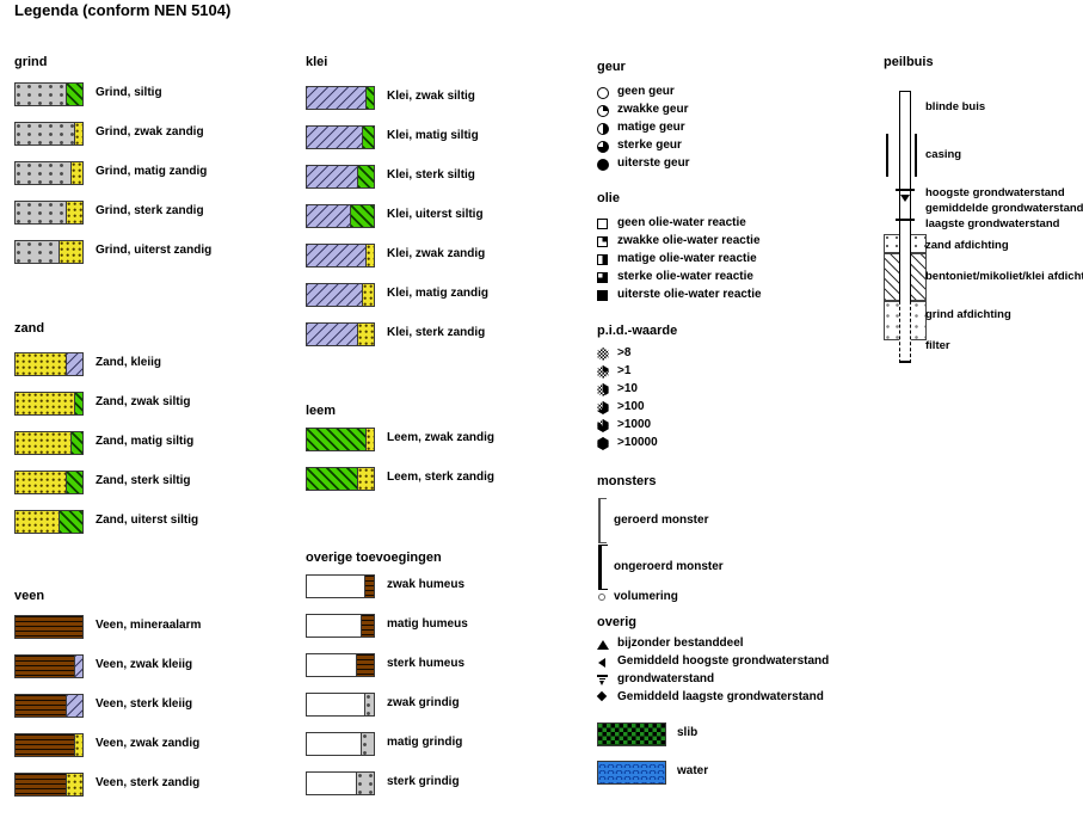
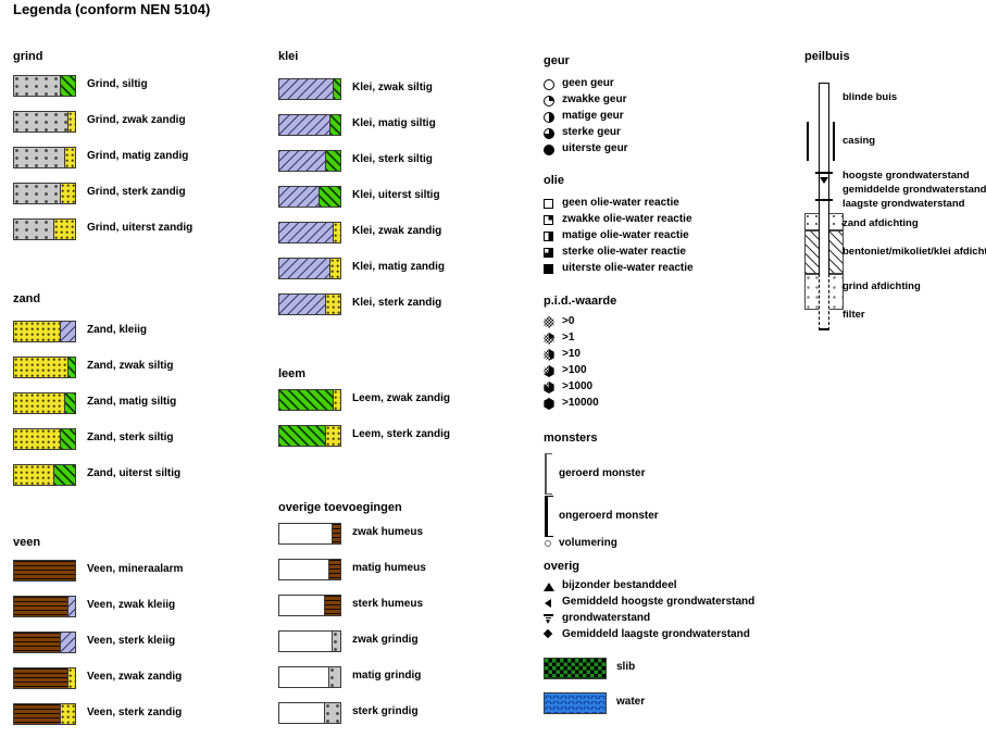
  Legenda (conform NEN 5104)
  grind
  Grind, siltig
  Grind, zwak zandig
  Grind, matig zandig
  Grind, sterk zandig
  Grind, uiterst zandig
  zand
  Zand, kleiig
  Zand, zwak siltig
  Zand, matig siltig
  Zand, sterk siltig
  Zand, uiterst siltig
  veen
  Veen, mineraalarm
  Veen, zwak kleiig
  Veen, sterk kleiig
  Veen, zwak zandig
  Veen, sterk zandig
  klei
  Klei, zwak siltig
  Klei, matig siltig
  Klei, sterk siltig
  Klei, uiterst siltig
  Klei, zwak zandig
  Klei, matig zandig
  Klei, sterk zandig
  leem
  Leem, zwak zandig
  Leem, sterk zandig
  overige toevoegingen
  zwak humeus
  matig humeus
  sterk humeus
  zwak grindig
  matig grindig
  sterk grindig
  geur
  geen geur
  zwakke geur
  matige geur
  sterke geur
  uiterste geur
  olie
  geen olie-water reactie
  zwakke olie-water reactie
  matige olie-water reactie
  sterke olie-water reactie
  uiterste olie-water reactie
  p.i.d.-waarde
- >8
+ >0
  >1
  >10
  >100
  >1000
  >10000
  monsters
  geroerd monster
  ongeroerd monster
  volumering
  overig
  bijzonder bestanddeel
  Gemiddeld hoogste grondwaterstand
  grondwaterstand
  Gemiddeld laagste grondwaterstand
  slib
  water
  peilbuis
  blinde buis
  casing
  hoogste grondwaterstand
  gemiddelde grondwaterstand
  laagste grondwaterstand
  zand afdichting
  bentoniet/mikoliet/klei afdich
  grind afdichting
  filter
